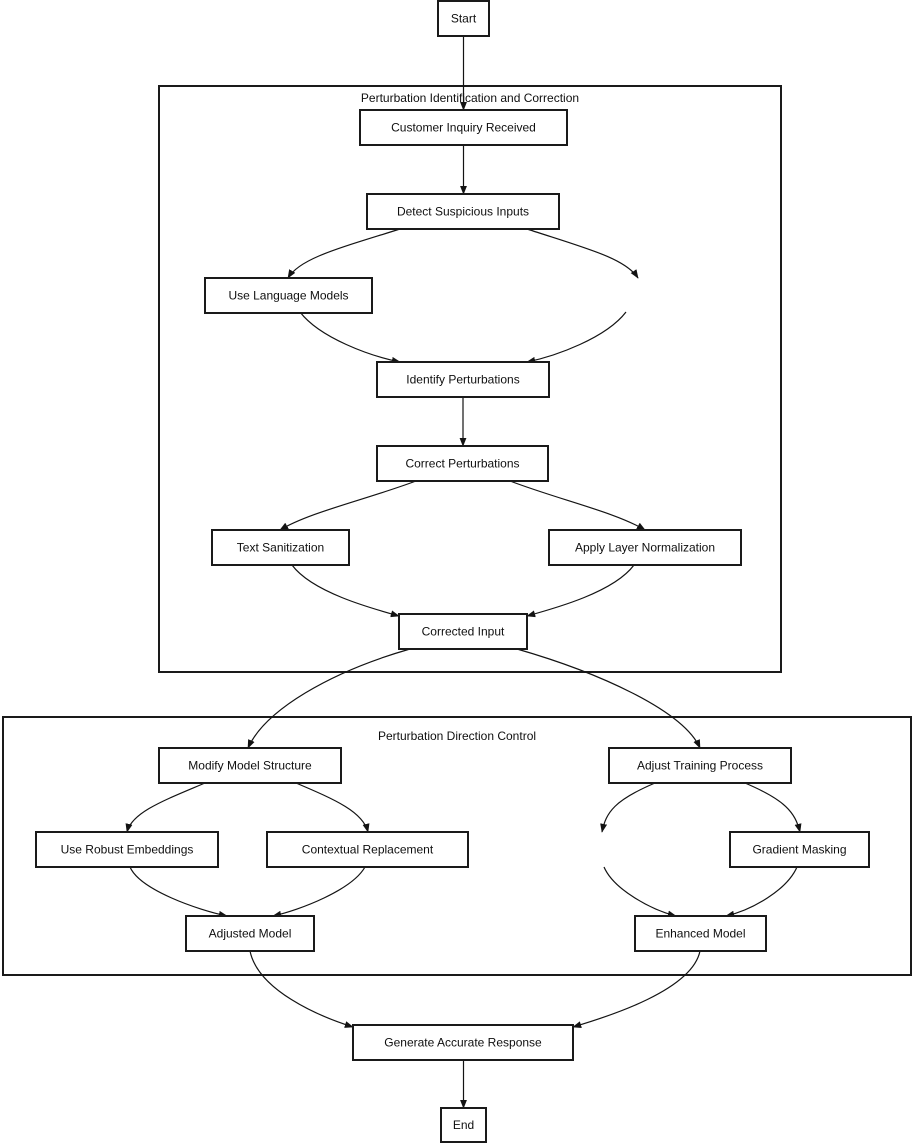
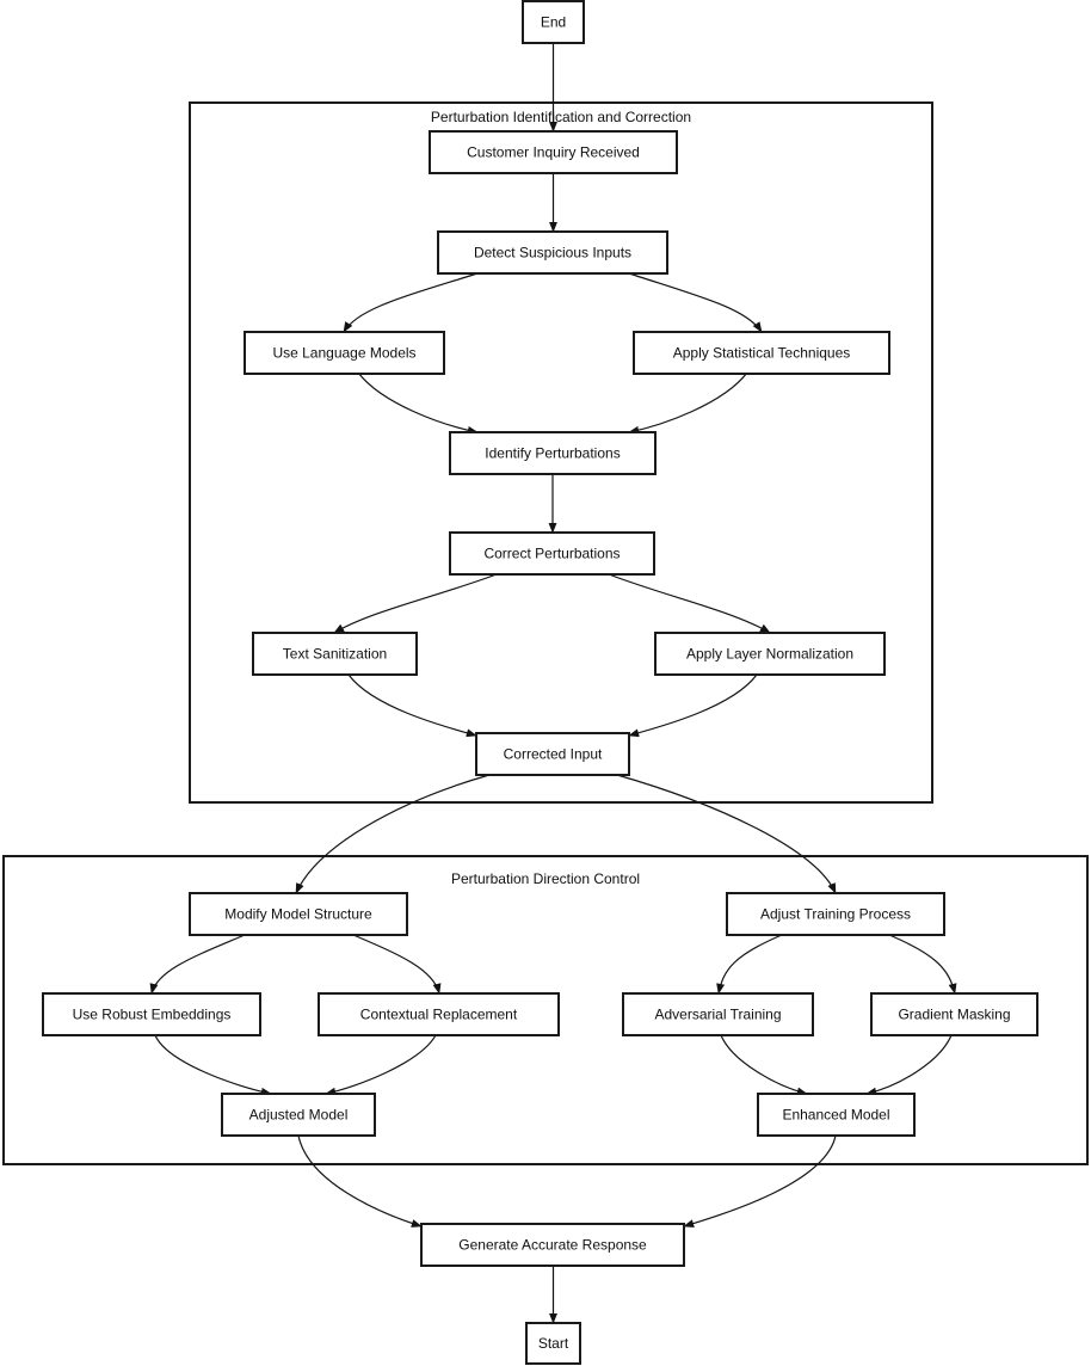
  Perturbation Identifcation and Correction
  Perturbation Direction Control
- Start
+ End
  Customer Inquiry Received
  Detect Suspicious Inputs
  Use Language Models
+ Apply Statistical Techniques
  Identify Perturbations
  Correct Perturbations
  Text Sanitization
  Apply Layer Normalization
  Corrected Input
  Modify Model Structure
  Adjust Training Process
  Use Robust Embeddings
  Contextual Replacement
+ Adversarial Training
  Gradient Masking
  Adjusted Model
  Enhanced Model
  Generate Accurate Response
- End
+ Start
